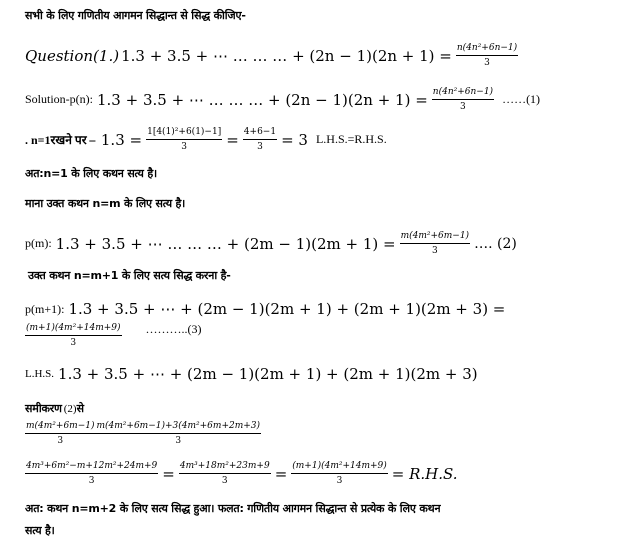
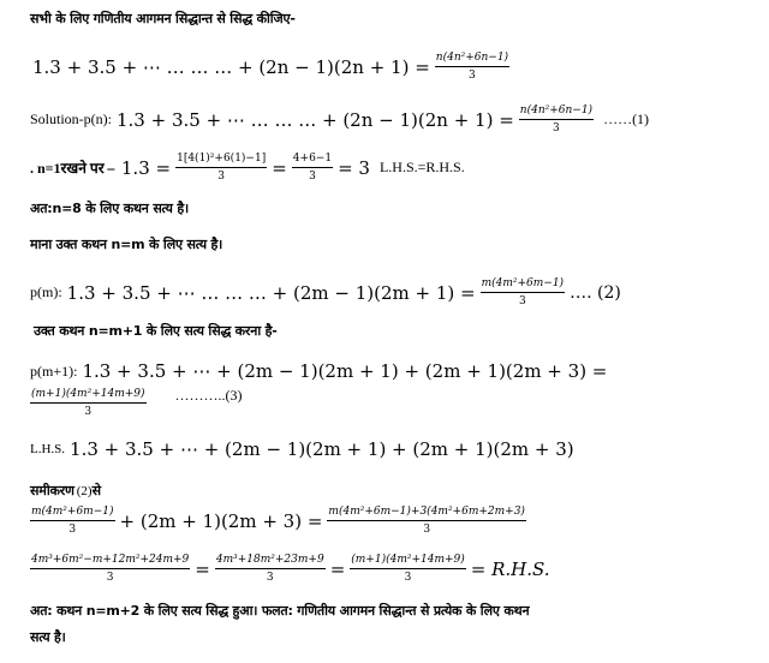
  सभी के लिए गणितीय आगमन सिद्धान्त से सिद्ध कीजिए-
- Question(1.)
  1.3 + 3.5 + ⋯ … … … + (2n − 1)(2n + 1) =
  n(4n²+6n−1)
  3
  Solution-p(n):
  1.3 + 3.5 + ⋯ … … … + (2n − 1)(2n + 1) =
  n(4n²+6n−1)
  3
  ……(1)
  . n=1रखने पर
  – 1.3 =
  1[4(1)²+6(1)−1]
  3
  =
  4+6−1
  3
  = 3
  L.H.S.=R.H.S.
- अत:n=1 के लिए कथन सत्य है।
+ अत:n=8 के लिए कथन सत्य है।
  माना उक्त कथन n=m के लिए सत्य है।
  p(m):
  1.3 + 3.5 + ⋯ … … … + (2m − 1)(2m + 1) =
  m(4m²+6m−1)
  3
  …. (2)
  उक्त कथन n=m+1 के लिए सत्य सिद्ध करना है-
  p(m+1):
  1.3 + 3.5 + ⋯ + (2m − 1)(2m + 1) + (2m + 1)(2m + 3) =
  (m+1)(4m²+14m+9)
  3
  ………..(3)
  L.H.S.
  1.3 + 3.5 + ⋯ + (2m − 1)(2m + 1) + (2m + 1)(2m + 3)
  समीकरण
  (2)
  से
  m(4m²+6m−1)
  3
+ + (2m + 1)(2m + 3) =
  m(4m²+6m−1)+3(4m²+6m+2m+3)
  3
  4m³+6m²−m+12m²+24m+9
  3
  =
  4m³+18m²+23m+9
  3
  =
  (m+1)(4m²+14m+9)
  3
  = R.H.S.
  अत: कथन n=m+2 के लिए सत्य सिद्ध हुआ। फलत: गणितीय आगमन सिद्धान्त से प्रत्येक के लिए कथन
  सत्य है।
